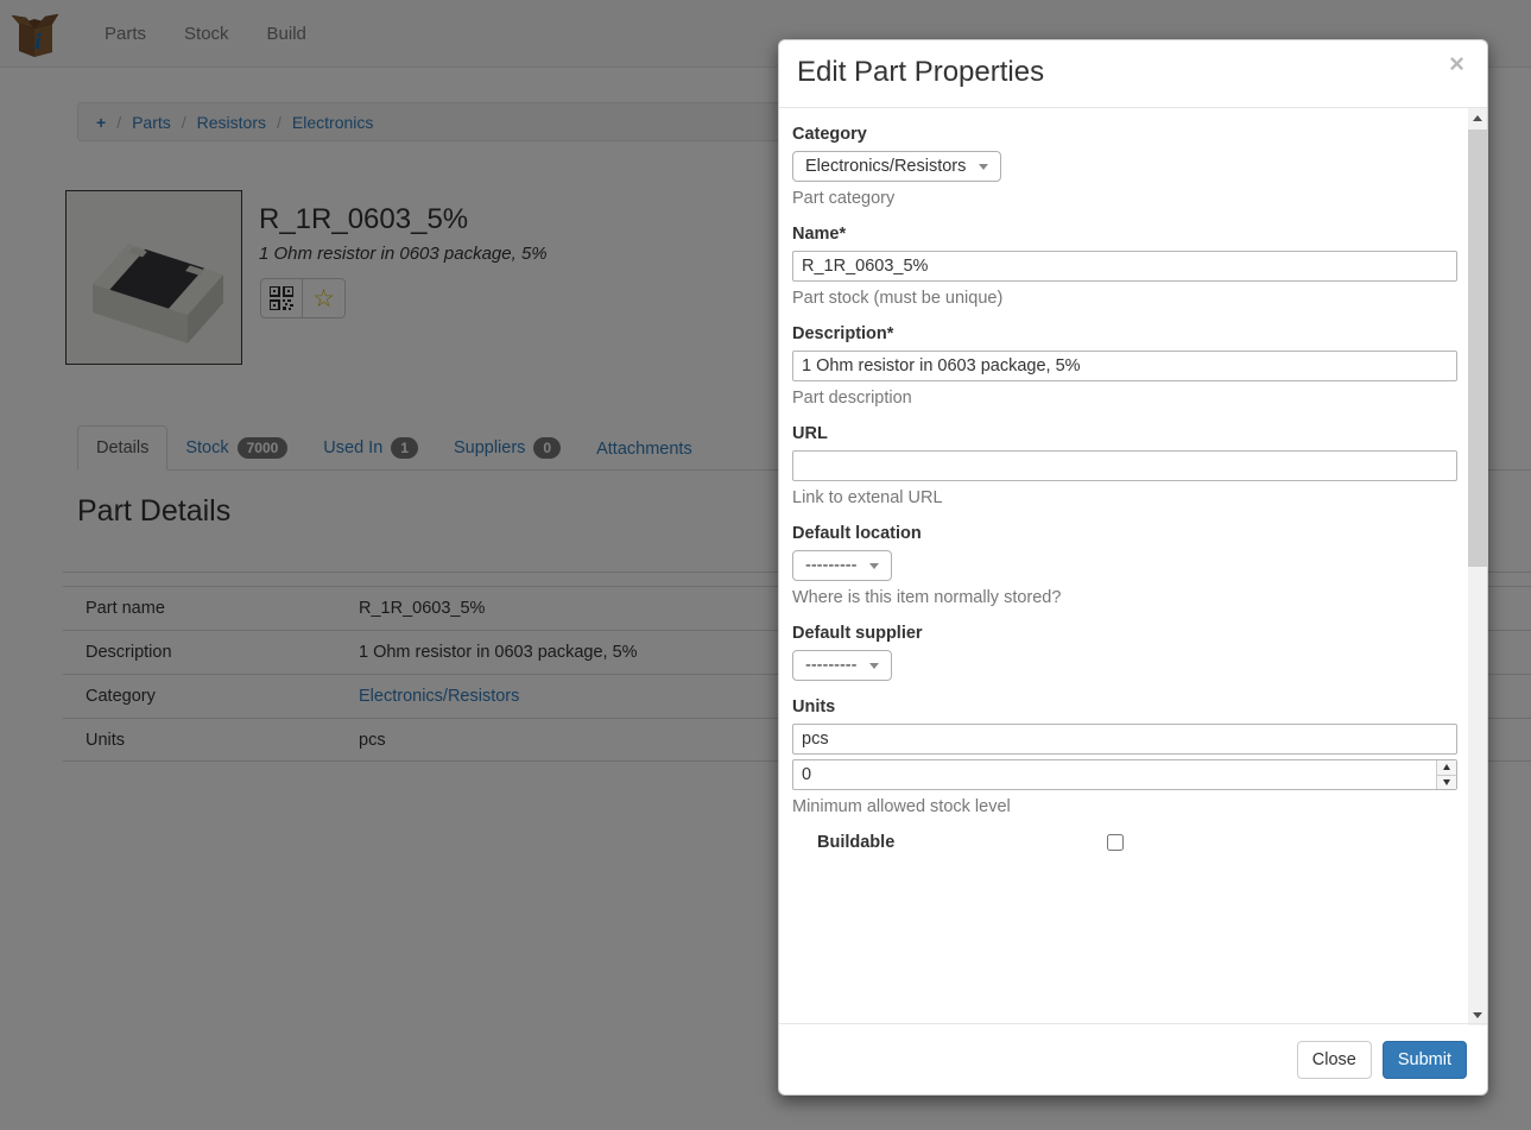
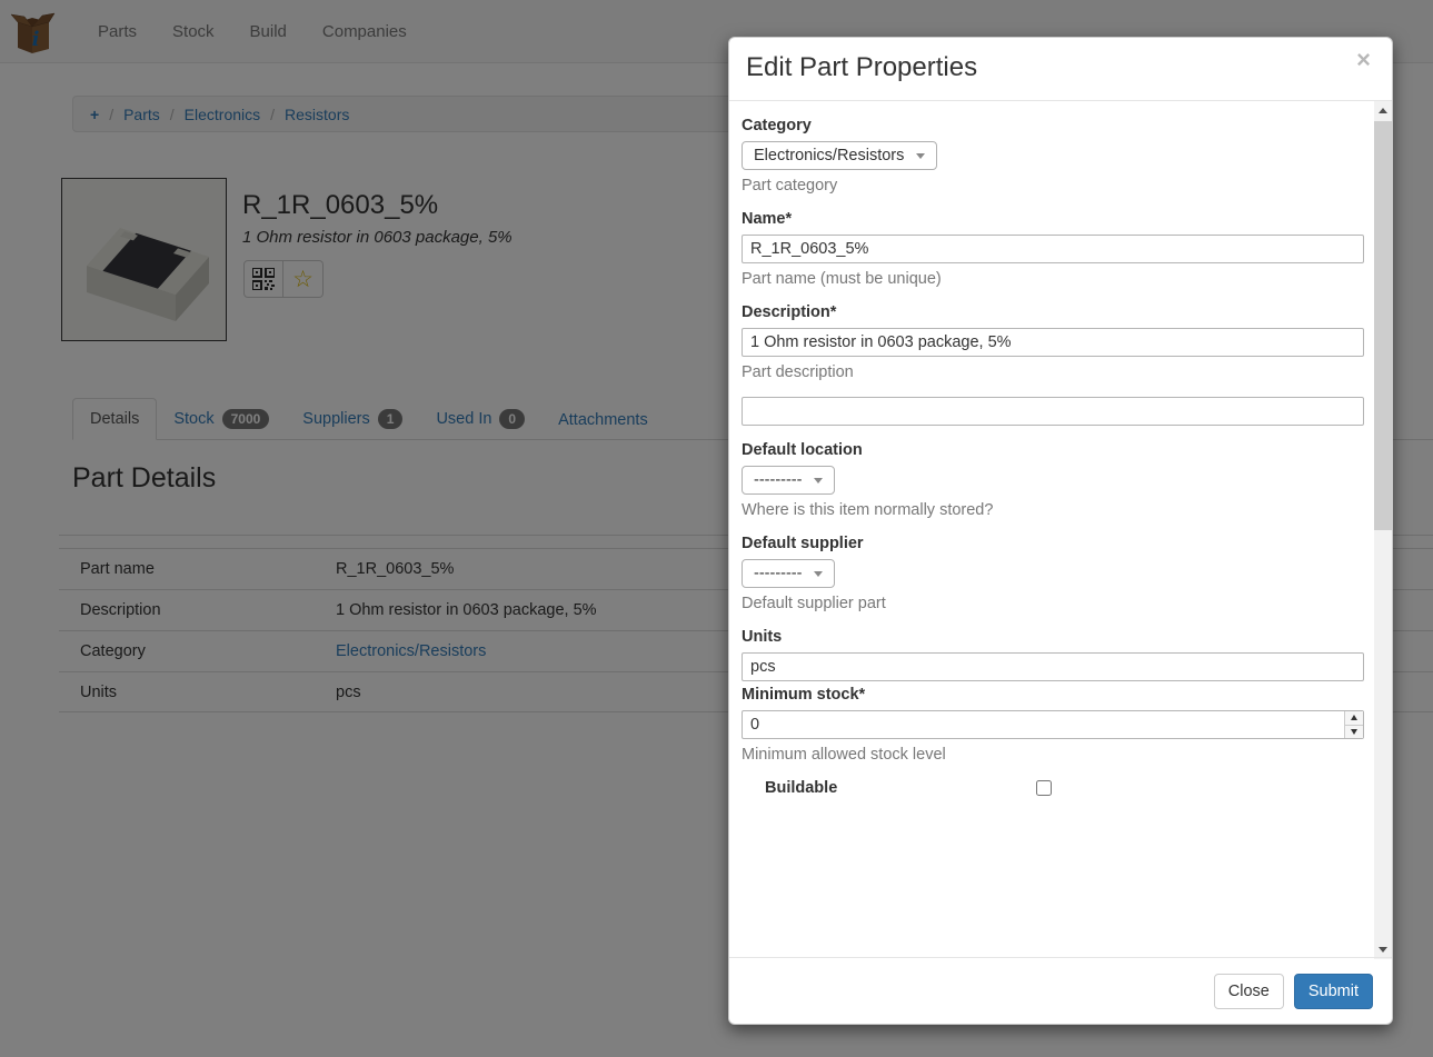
  i
  Parts
  Stock
  Build
+ Companies
  +
  /
  Parts
  /
- Resistors
+ Electronics
  /
- Electronics
+ Resistors
  R_1R_0603_5%
  1 Ohm resistor in 0603 package, 5%
  ☆
  Details
  Stock
  7000
- Used In
+ Suppliers
  1
- Suppliers
+ Used In
  0
  Attachments
  Part Details
  Part name
  R_1R_0603_5%
  Description
  1 Ohm resistor in 0603 package, 5%
  Category
  Electronics/Resistors
  Units
  pcs
  Edit Part Properties
  ×
  Category
  Electronics/Resistors
  Part category
  Name*
  R_1R_0603_5%
- Part stock (must be unique)
+ Part name (must be unique)
  Description*
  1 Ohm resistor in 0603 package, 5%
  Part description
- URL
- Link to extenal URL
  Default location
  ---------
  Where is this item normally stored?
  Default supplier
  ---------
+ Default supplier part
  Units
  pcs
+ Minimum stock*
  0
  Minimum allowed stock level
  Buildable
  Close
  Submit
